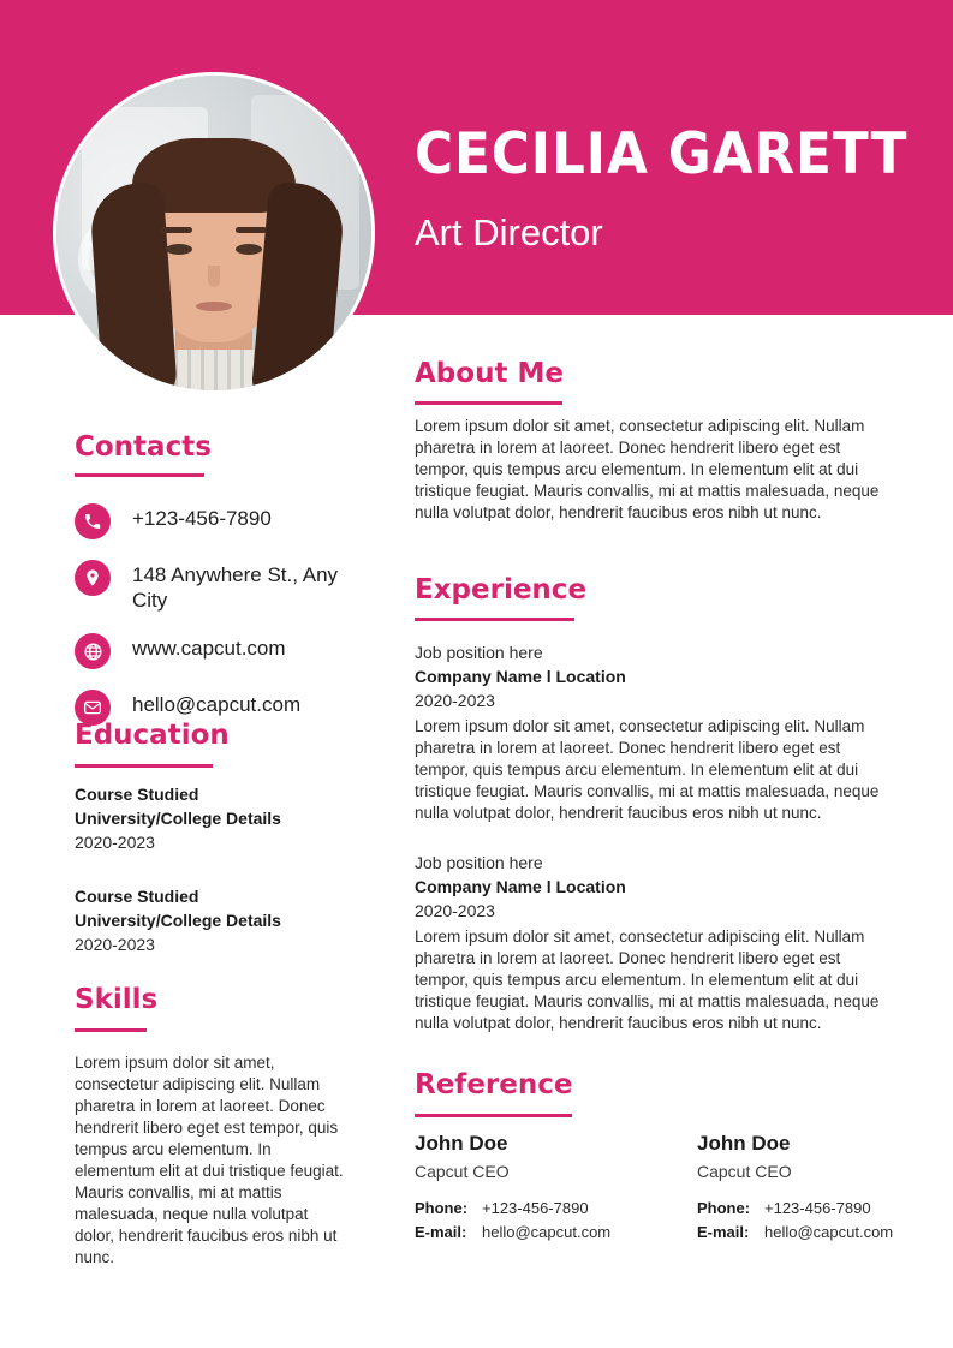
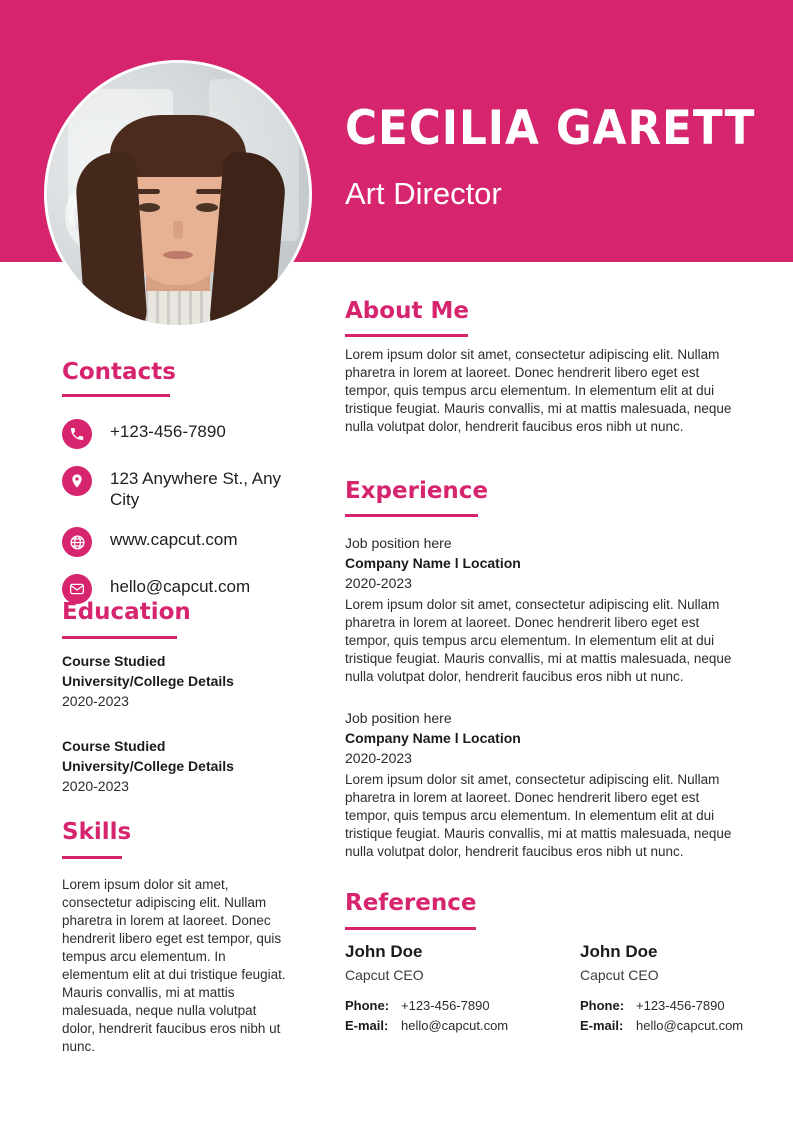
  CECILIA GARETT
  Art Director
  Contacts
  +123-456-7890
- 148 Anywhere St., Any City
+ 123 Anywhere St., Any City
  www.capcut.com
  hello@capcut.com
  Education
  Course Studied
  University/College Details
  2020-2023
  Course Studied
  University/College Details
  2020-2023
  Skills
  Lorem ipsum dolor sit amet, consectetur adipiscing elit. Nullam pharetra in lorem at laoreet. Donec hendrerit libero eget est tempor, quis tempus arcu elementum. In elementum elit at dui tristique feugiat. Mauris convallis, mi at mattis malesuada, neque nulla volutpat dolor, hendrerit faucibus eros nibh ut nunc.
  About Me
  Lorem ipsum dolor sit amet, consectetur adipiscing elit. Nullam pharetra in lorem at laoreet. Donec hendrerit libero eget est tempor, quis tempus arcu elementum. In elementum elit at dui tristique feugiat. Mauris convallis, mi at mattis malesuada, neque nulla volutpat dolor, hendrerit faucibus eros nibh ut nunc.
  Experience
  Job position here
  Company Name l Location
  2020-2023
  Lorem ipsum dolor sit amet, consectetur adipiscing elit. Nullam pharetra in lorem at laoreet. Donec hendrerit libero eget est tempor, quis tempus arcu elementum. In elementum elit at dui tristique feugiat. Mauris convallis, mi at mattis malesuada, neque nulla volutpat dolor, hendrerit faucibus eros nibh ut nunc.
  Job position here
  Company Name l Location
  2020-2023
  Lorem ipsum dolor sit amet, consectetur adipiscing elit. Nullam pharetra in lorem at laoreet. Donec hendrerit libero eget est tempor, quis tempus arcu elementum. In elementum elit at dui tristique feugiat. Mauris convallis, mi at mattis malesuada, neque nulla volutpat dolor, hendrerit faucibus eros nibh ut nunc.
  Reference
  John Doe
  Capcut CEO
  Phone:
  +123-456-7890
  E-mail:
  hello@capcut.com
  John Doe
  Capcut CEO
  Phone:
  +123-456-7890
  E-mail:
  hello@capcut.com
